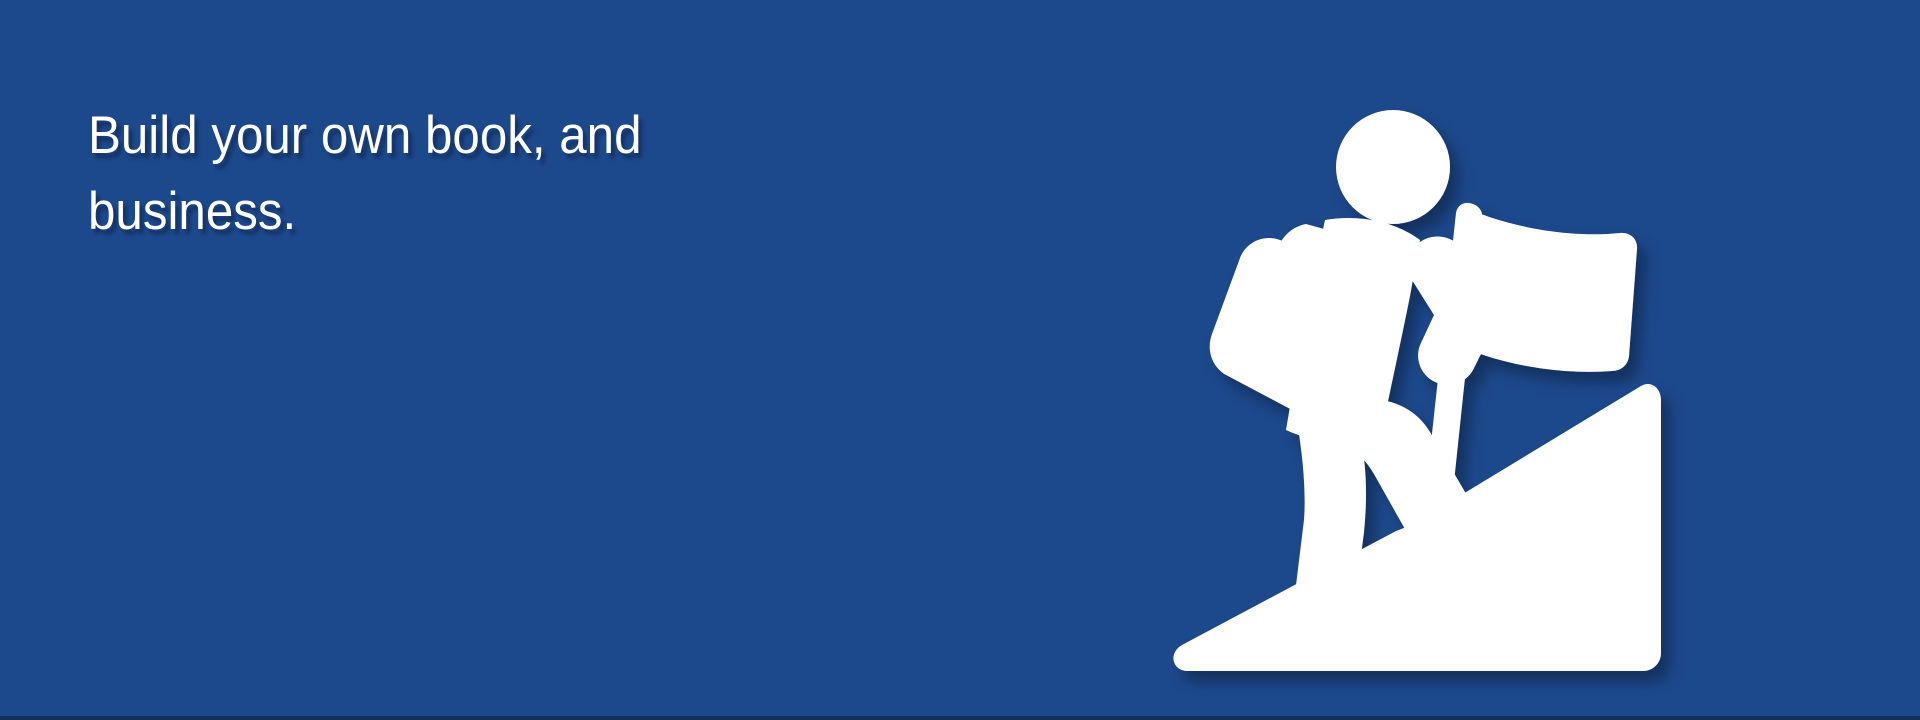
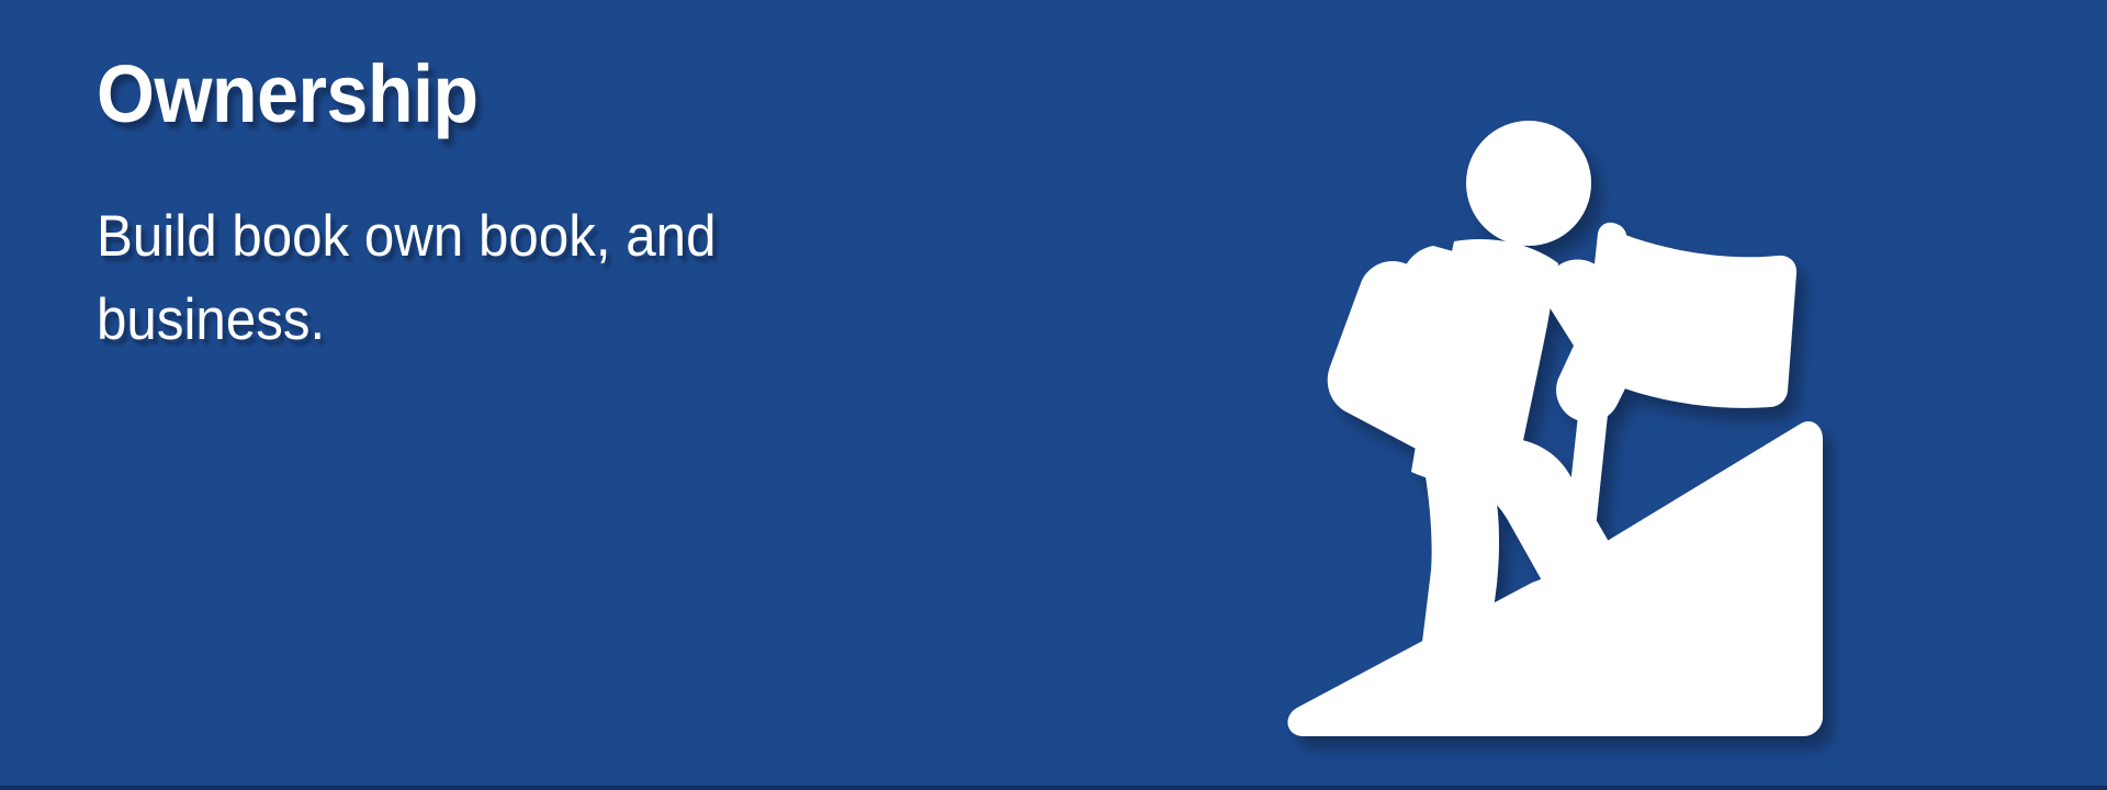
+ Ownership
- Build your own book, and
+ Build book own book, and
  business.
